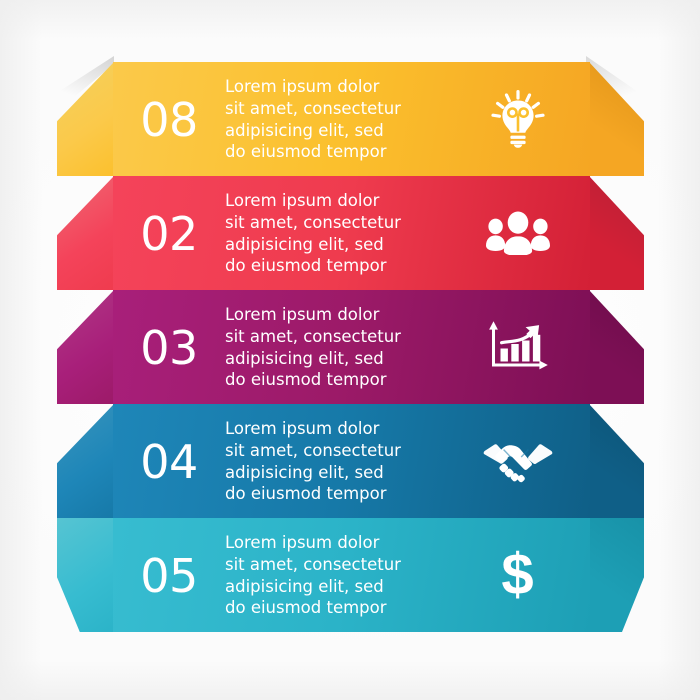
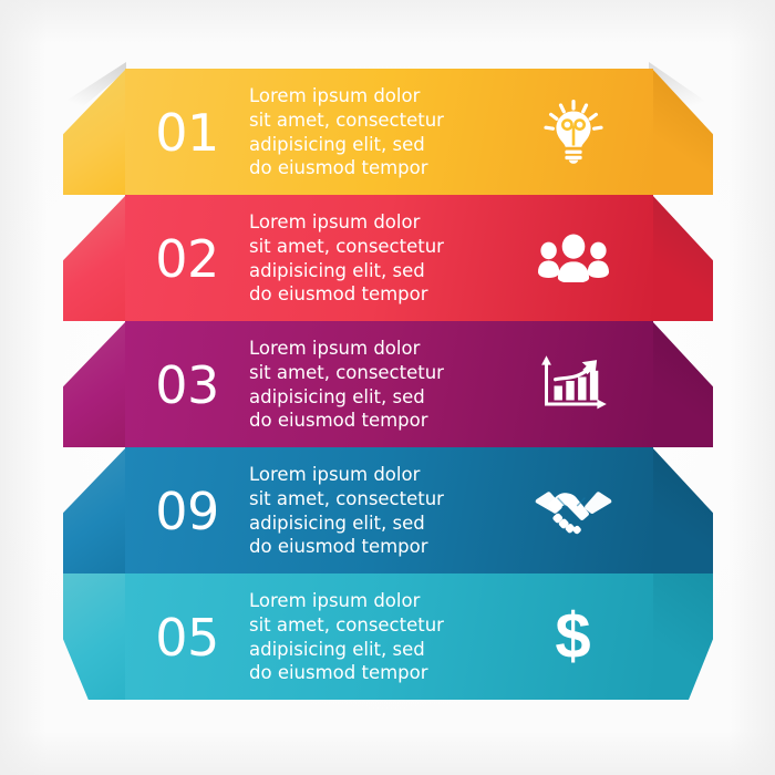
- 08
+ 01
  Lorem ipsum dolor
  sit amet, consectetur
  adipisicing elit, sed
  do eiusmod tempor
  02
  Lorem ipsum dolor
  sit amet, consectetur
  adipisicing elit, sed
  do eiusmod tempor
  03
  Lorem ipsum dolor
  sit amet, consectetur
  adipisicing elit, sed
  do eiusmod tempor
- 04
+ 09
  Lorem ipsum dolor
  sit amet, consectetur
  adipisicing elit, sed
  do eiusmod tempor
  05
  Lorem ipsum dolor
  sit amet, consectetur
  adipisicing elit, sed
  do eiusmod tempor
  $
